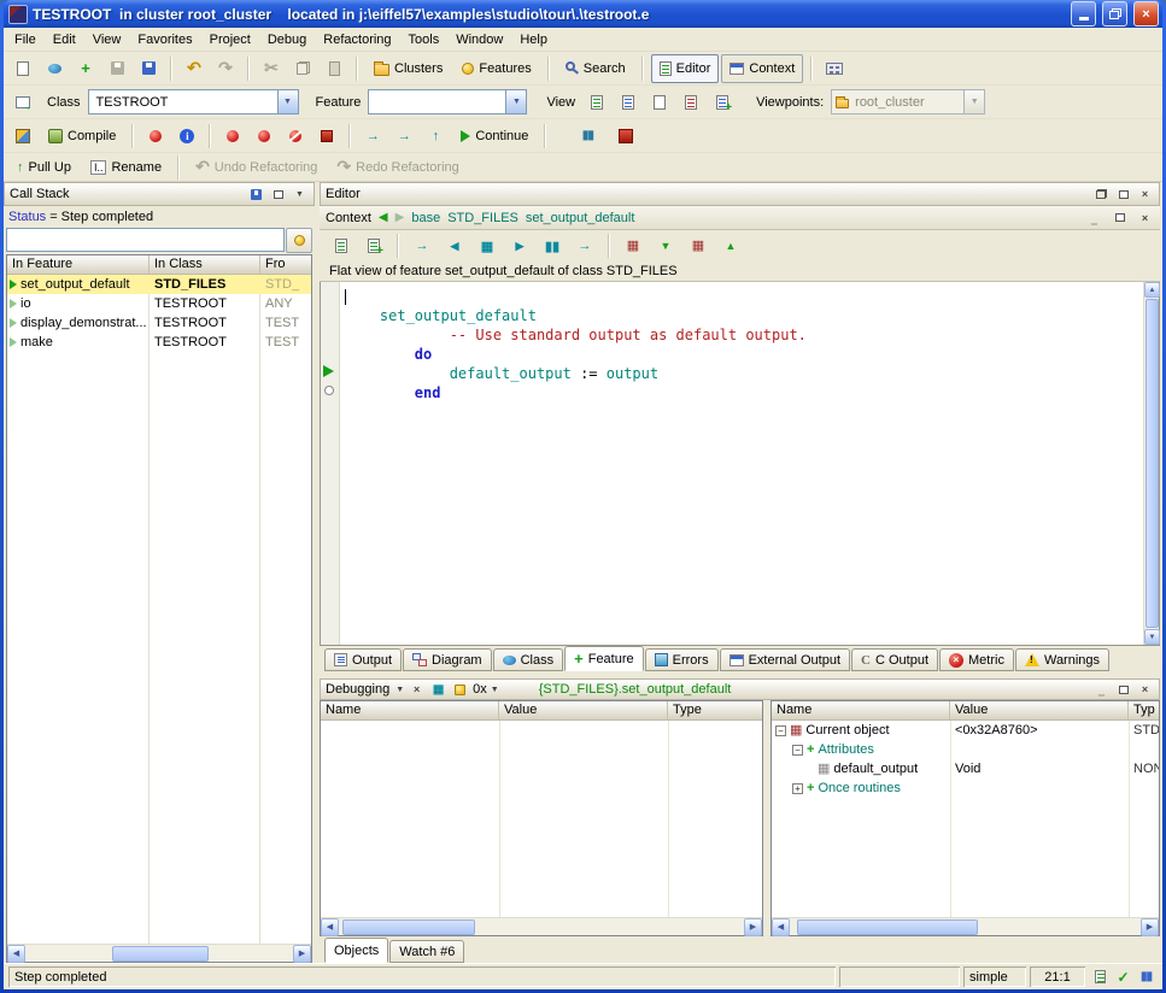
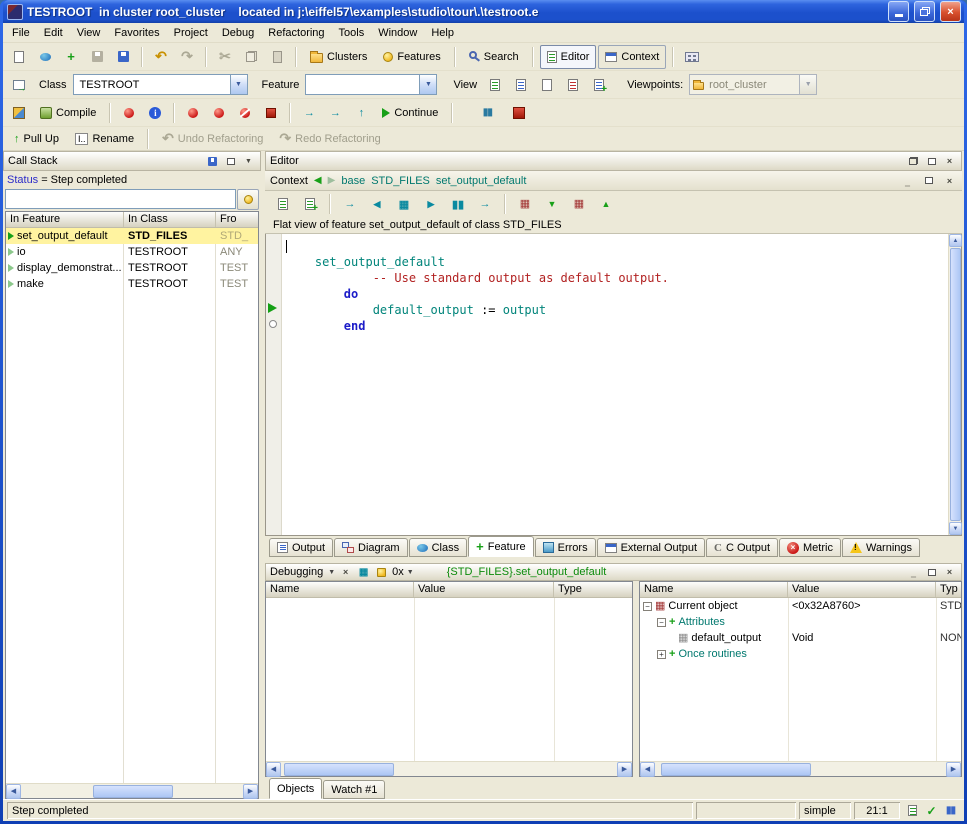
  TESTROOT in cluster root_cluster located in j:\eiffel57\examples\studio\tour\.\testroot.e
  ×
  File
  Edit
  View
  Favorites
  Project
  Debug
  Refactoring
  Tools
  Window
  Help
  +
  ↶
  ↷
  ✂
  Clusters
  Features
  Search
  Editor
  Context
  Class
  TESTROOT
  Feature
  View
  Viewpoints:
  root_cluster
  Compile
  i
  →
  →
  ↑
  Continue
  ▮▮
  ↑
  Pull Up
  I..
  Rename
  ↶
  Undo Refactoring
  ↷
  Redo Refactoring
  Call Stack
  Status
  = Step completed
  In Feature
  In Class
  Fro
  set_output_default
  STD_FILES
  STD_
  io
  TESTROOT
  ANY
  display_demonstrat...
  TESTROOT
  TEST
  make
  TESTROOT
  TEST
  Editor
  ×
  Context
  ◀
  ▶
  base
  STD_FILES
  set_output_default
  ‗
  ×
  →
  ◀
  ▦
  ▶
  ▮▮
  →
  ▦
  ▼
  ▦
  ▲
  Flat view of feature set_output_default of class STD_FILES
  set_output_default
  -- Use standard output as default output.
  do
  default_output := output
  end
  Output
  Diagram
  Class
  +
  Feature
  Errors
  External Output
  C
  C Output
  ×
  Metric
  !
  Warnings
  Debugging
  ×
  ▦
  0x
  {STD_FILES}.set_output_default
  ‗
  ×
  Name
  Value
  Type
  Name
  Value
  Typ
  −
  ▦
  Current object
  <0x32A8760>
  STD
  −
  +
  Attributes
  ▦
  default_output
  Void
  NON
  +
  +
  Once routines
  Objects
- Watch #6
+ Watch #1
  Step completed
  simple
  21:1
  ✓
  ▮▮
